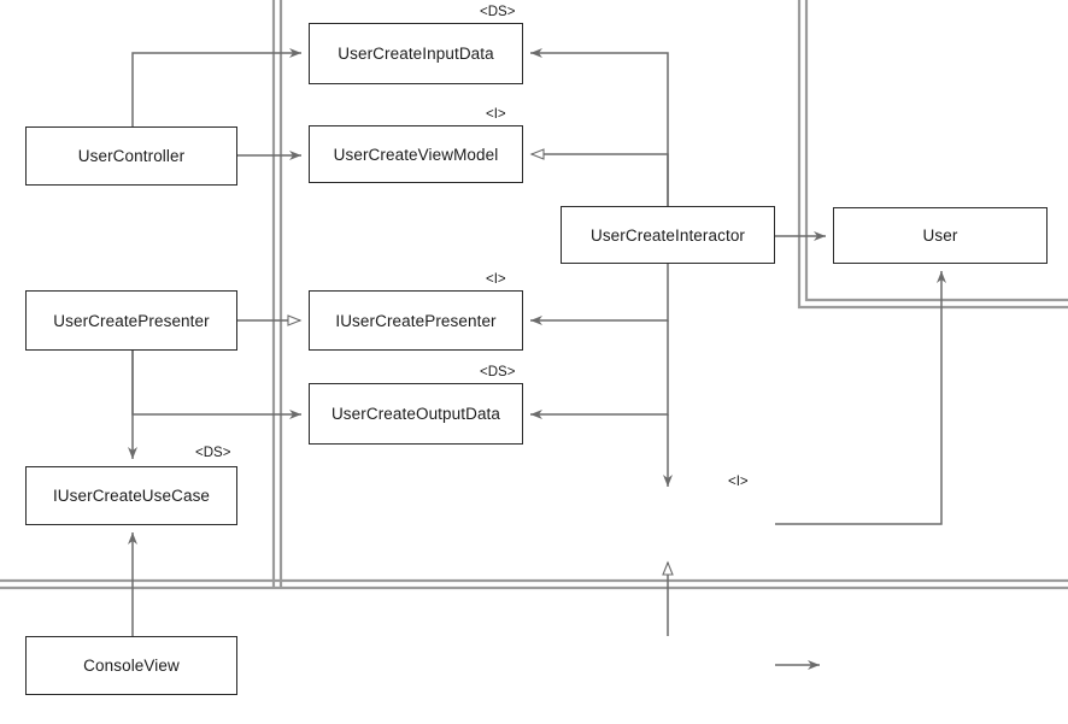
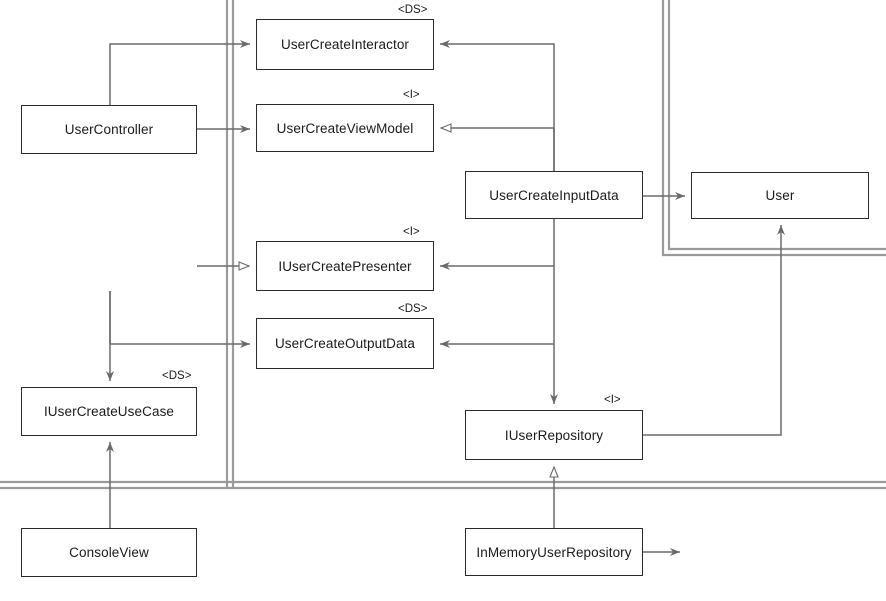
- UserCreateInputData
+ UserCreateInteractor
  <DS>
  UserController
  UserCreateViewModel
  <I>
- UserCreateInteractor
+ UserCreateInputData
  User
- UserCreatePresenter
  IUserCreatePresenter
  <I>
  UserCreateOutputData
  <DS>
  IUserCreateUseCase
  <DS>
+ IUserRepository
  <I>
  ConsoleView
+ InMemoryUserRepository
